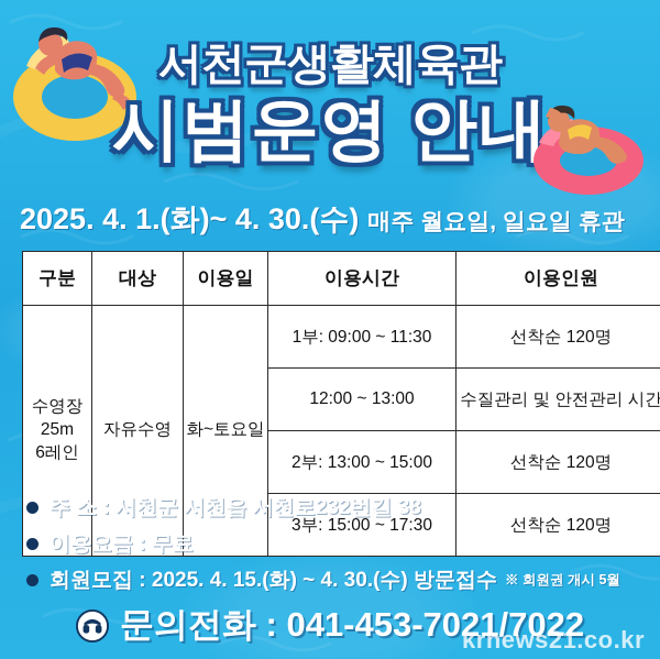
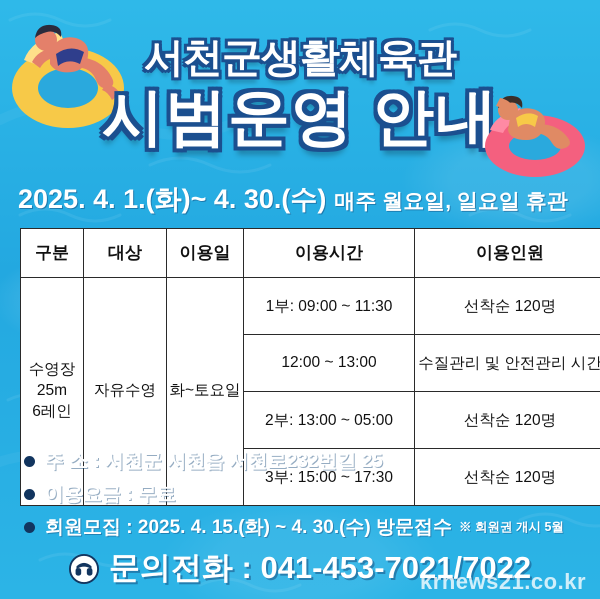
  서천군생활체육관
  시범운영 안내
  2025. 4. 1.(화)~ 4. 30.(수)
  매주 월요일, 일요일 휴관
  구분	대상	이용일	이용시간	이용인원
  수영장 25m 6레인	자유수영	화~토요일	1부: 09:00 ~ 11:30	선착순 120명
  12:00 ~ 13:00	수질관리 및 안전관리 시간
- 2부: 13:00 ~ 15:00	선착순 120명
+ 2부: 13:00 ~ 05:00	선착순 120명
  3부: 15:00 ~ 17:30	선착순 120명
- 주 소 : 서천군 서천읍 서천로232번길 38
+ 주 소 : 서천군 서천읍 서천로232번길 25
  이용요금 : 무료
  회원모집 : 2025. 4. 15.(화) ~ 4. 30.(수) 방문접수
  ※ 회원권 개시 5월
  문의전화 : 041-453-7021/7022
  krnews21.co.kr
